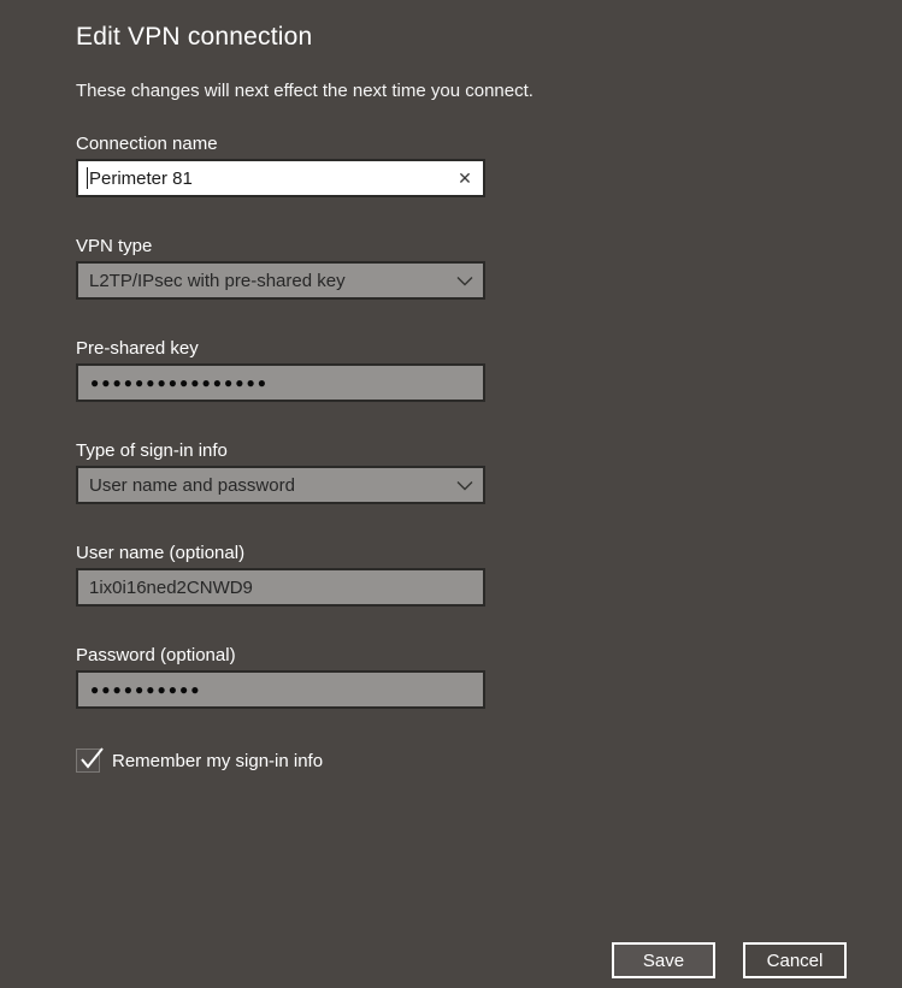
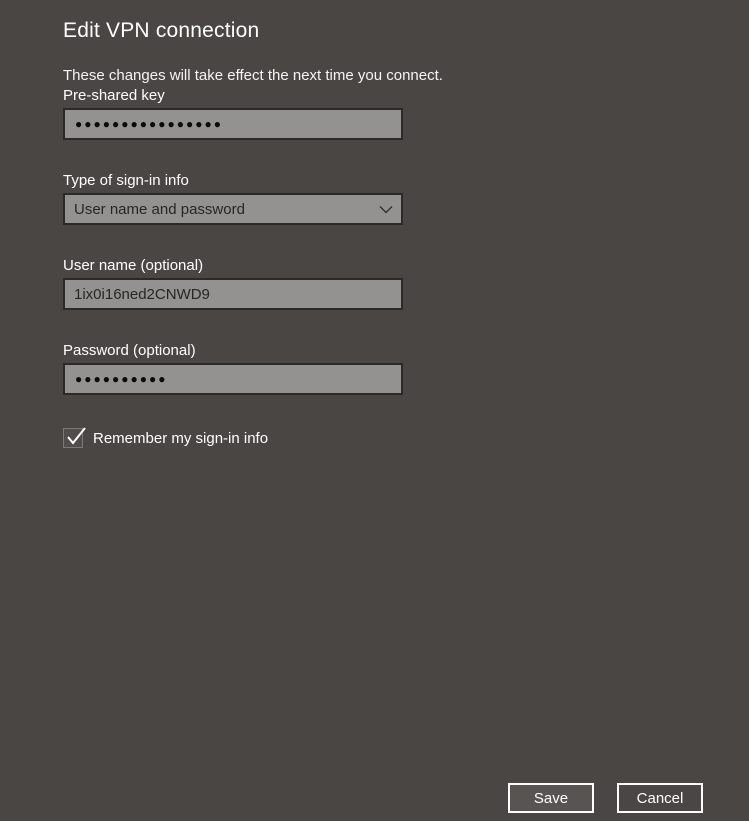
  Edit VPN connection
- These changes will next effect the next time you connect.
+ These changes will take effect the next time you connect.
- Connection name
- Perimeter 81
- ✕
- VPN type
- L2TP/IPsec with pre-shared key
  Pre-shared key
  ●●●●●●●●●●●●●●●●
  Type of sign-in info
  User name and password
  User name (optional)
  1ix0i16ned2CNWD9
  Password (optional)
  ●●●●●●●●●●
  Remember my sign-in info
  Save
  Cancel
